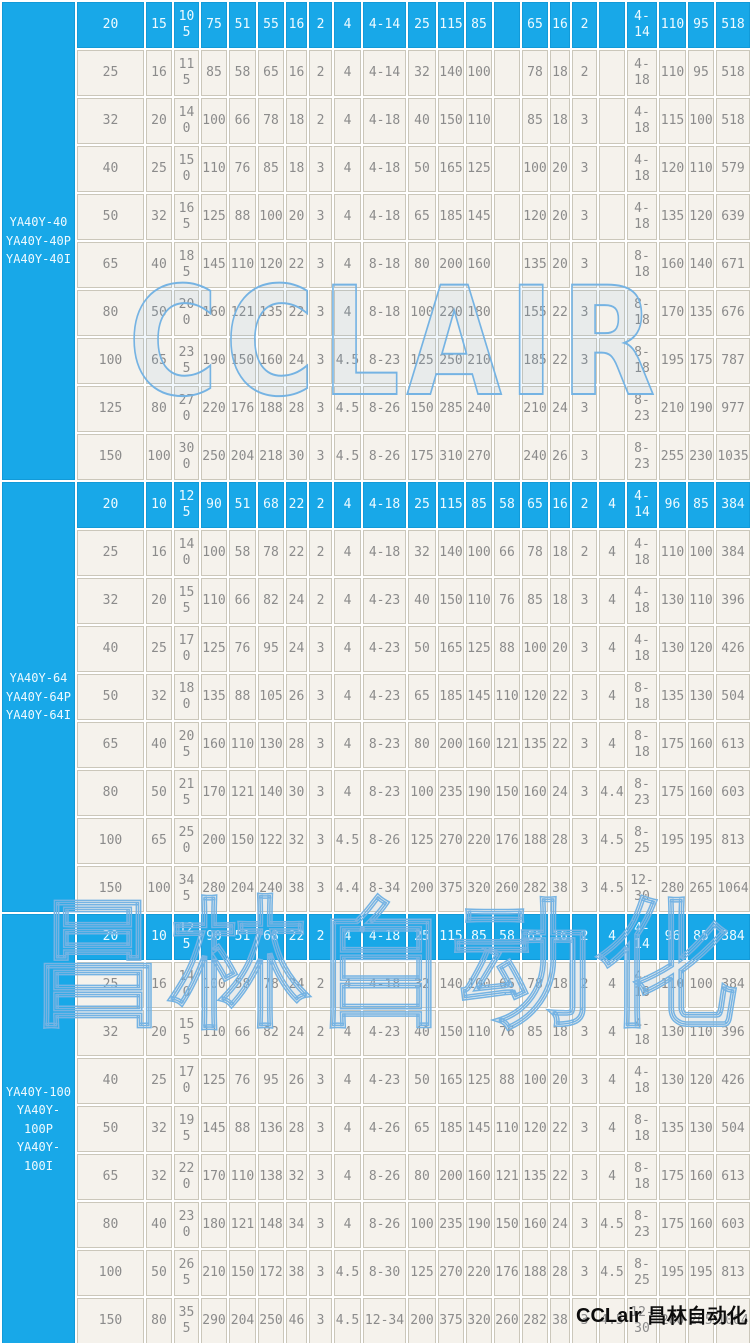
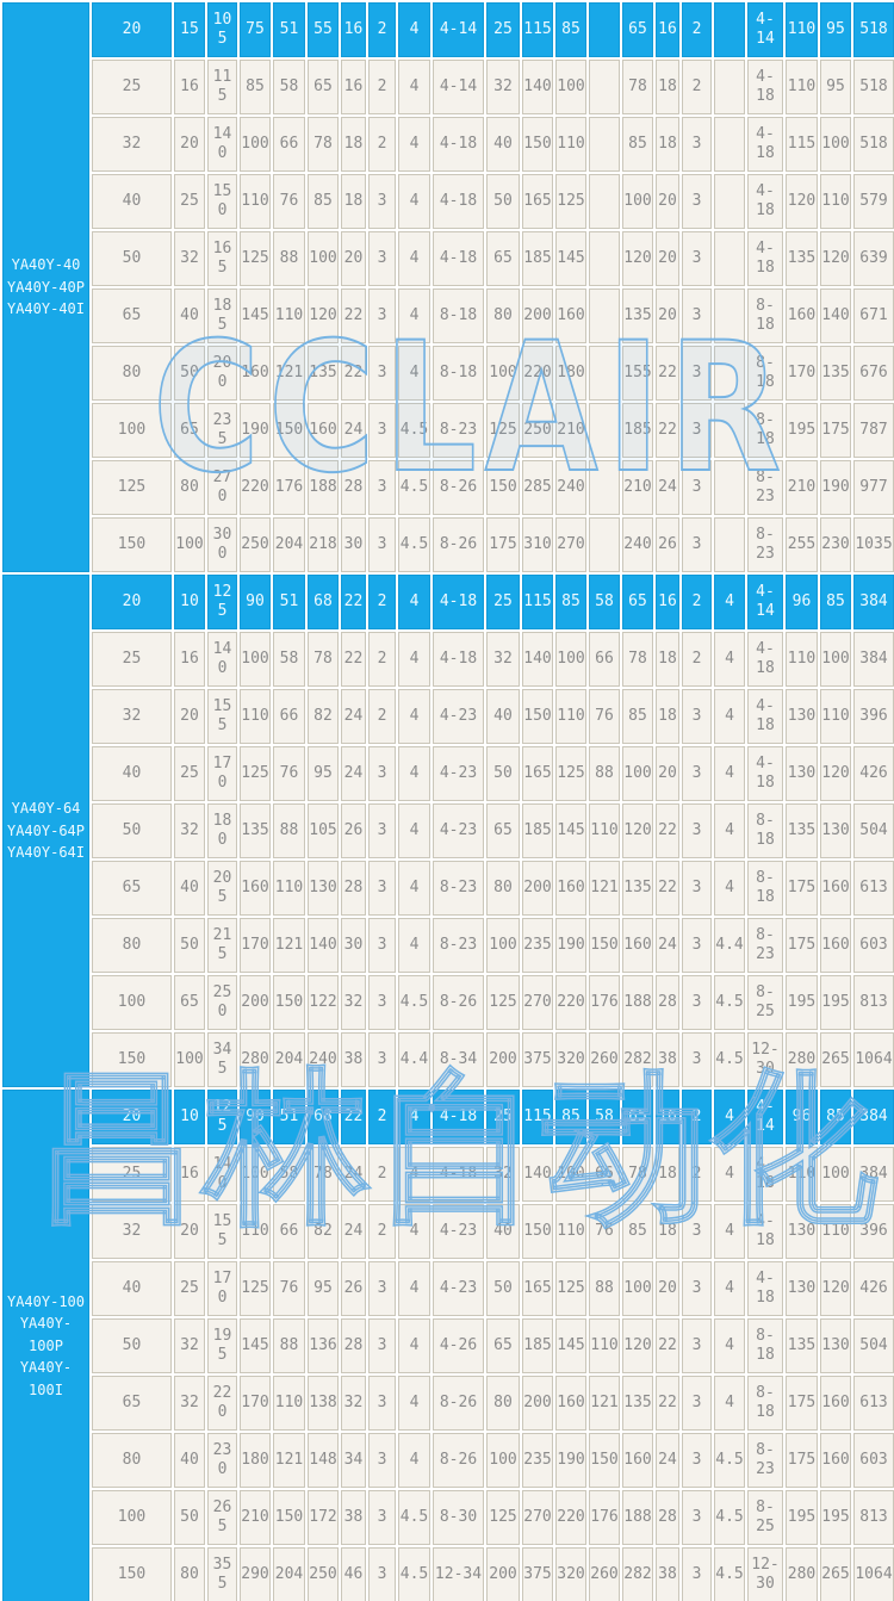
  YA40Y-40YA40Y-40PYA40Y-40I	20	15	105	75	51	55	16	2	4	4-14	25	115	85		65	16	2		4-14	110	95	518
  25	16	115	85	58	65	16	2	4	4-14	32	140	100		78	18	2		4-18	110	95	518
  32	20	140	100	66	78	18	2	4	4-18	40	150	110		85	18	3		4-18	115	100	518
  40	25	150	110	76	85	18	3	4	4-18	50	165	125		100	20	3		4-18	120	110	579
  50	32	165	125	88	100	20	3	4	4-18	65	185	145		120	20	3		4-18	135	120	639
  65	40	185	145	110	120	22	3	4	8-18	80	200	160		135	20	3		8-18	160	140	671
  80	50	200	160	121	135	22	3	4	8-18	100	220	180		155	22	3		8-18	170	135	676
  100	65	235	190	150	160	24	3	4.5	8-23	125	250	210		185	22	3		8-18	195	175	787
  125	80	270	220	176	188	28	3	4.5	8-26	150	285	240		210	24	3		8-23	210	190	977
  150	100	300	250	204	218	30	3	4.5	8-26	175	310	270		240	26	3		8-23	255	230	1035
  YA40Y-64YA40Y-64PYA40Y-64I	20	10	125	90	51	68	22	2	4	4-18	25	115	85	58	65	16	2	4	4-14	96	85	384
  25	16	140	100	58	78	22	2	4	4-18	32	140	100	66	78	18	2	4	4-18	110	100	384
  32	20	155	110	66	82	24	2	4	4-23	40	150	110	76	85	18	3	4	4-18	130	110	396
  40	25	170	125	76	95	24	3	4	4-23	50	165	125	88	100	20	3	4	4-18	130	120	426
  50	32	180	135	88	105	26	3	4	4-23	65	185	145	110	120	22	3	4	8-18	135	130	504
  65	40	205	160	110	130	28	3	4	8-23	80	200	160	121	135	22	3	4	8-18	175	160	613
  80	50	215	170	121	140	30	3	4	8-23	100	235	190	150	160	24	3	4.4	8-23	175	160	603
  100	65	250	200	150	122	32	3	4.5	8-26	125	270	220	176	188	28	3	4.5	8-25	195	195	813
  150	100	345	280	204	240	38	3	4.4	8-34	200	375	320	260	282	38	3	4.5	12-30	280	265	1064
  YA40Y-100YA40Y-100PYA40Y-100I	20	10	125	90	51	68	22	2	4	4-18	25	115	85	58	65	16	2	4	4-14	96	85	384
  25	16	140	100	58	78	24	2	4	4-18	32	140	100	66	78	18	2	4	4-18	110	100	384
  32	20	155	110	66	82	24	2	4	4-23	40	150	110	76	85	18	3	4	4-18	130	110	396
  40	25	170	125	76	95	26	3	4	4-23	50	165	125	88	100	20	3	4	4-18	130	120	426
  50	32	195	145	88	136	28	3	4	4-26	65	185	145	110	120	22	3	4	8-18	135	130	504
  65	32	220	170	110	138	32	3	4	8-26	80	200	160	121	135	22	3	4	8-18	175	160	613
  80	40	230	180	121	148	34	3	4	8-26	100	235	190	150	160	24	3	4.5	8-23	175	160	603
  100	50	265	210	150	172	38	3	4.5	8-30	125	270	220	176	188	28	3	4.5	8-25	195	195	813
  150	80	355	290	204	250	46	3	4.5	12-34	200	375	320	260	282	38	3	4.5	12-30	280	265	1064
  CCLAIR
  昌林自动化
- CCLair 昌林自动化
